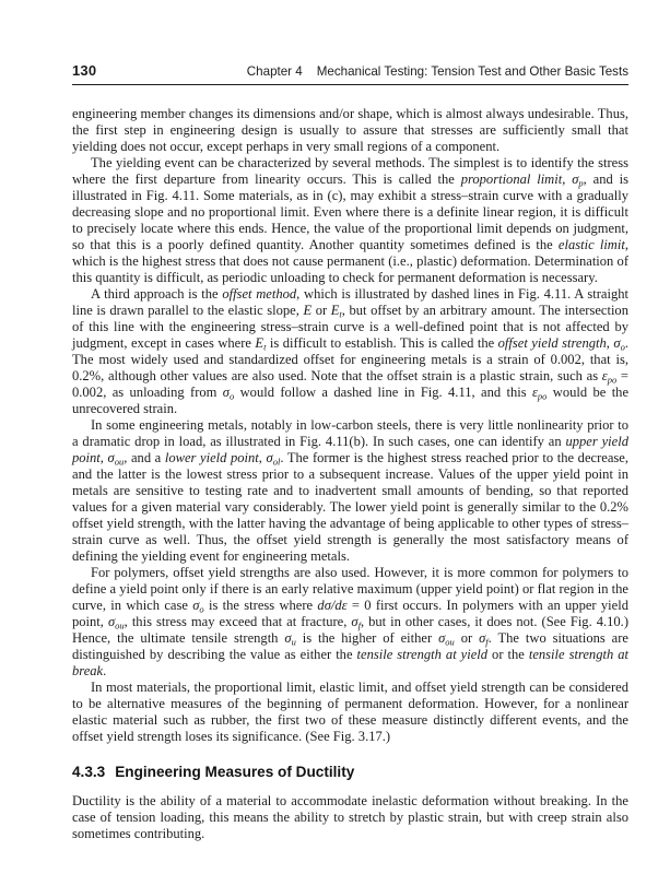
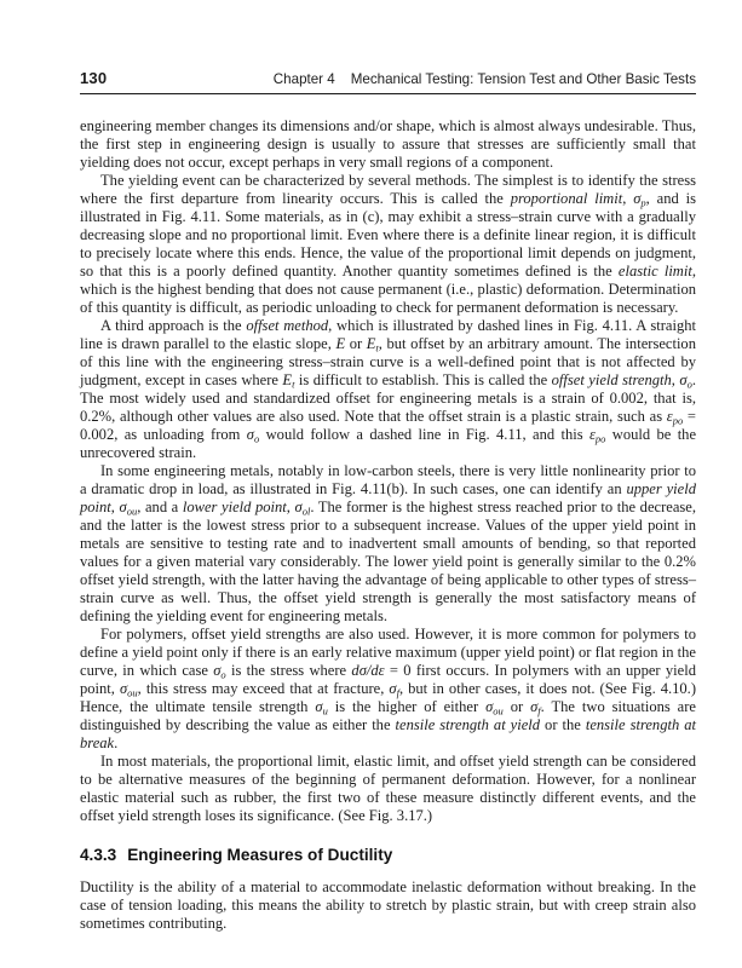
  130
  Chapter 4 Mechanical Testing: Tension Test and Other Basic Tests
  engineering member changes its dimensions and/or shape, which is almost always undesirable. Thus, the first step in engineering design is usually to assure that stresses are sufficiently small that yielding does not occur, except perhaps in very small regions of a component.
- The yielding event can be characterized by several methods. The simplest is to identify the stress where the first departure from linearity occurs. This is called the proportional limit, σp, and is illustrated in Fig. 4.11. Some materials, as in (c), may exhibit a stress–strain curve with a gradually decreasing slope and no proportional limit. Even where there is a definite linear region, it is difficult to precisely locate where this ends. Hence, the value of the proportional limit depends on judgment, so that this is a poorly defined quantity. Another quantity sometimes defined is the elastic limit, which is the highest stress that does not cause permanent (i.e., plastic) deformation. Determination of this quantity is difficult, as periodic unloading to check for permanent deformation is necessary.
+ The yielding event can be characterized by several methods. The simplest is to identify the stress where the first departure from linearity occurs. This is called the proportional limit, σp, and is illustrated in Fig. 4.11. Some materials, as in (c), may exhibit a stress–strain curve with a gradually decreasing slope and no proportional limit. Even where there is a definite linear region, it is difficult to precisely locate where this ends. Hence, the value of the proportional limit depends on judgment, so that this is a poorly defined quantity. Another quantity sometimes defined is the elastic limit, which is the highest bending that does not cause permanent (i.e., plastic) deformation. Determination of this quantity is difficult, as periodic unloading to check for permanent deformation is necessary.
  A third approach is the offset method, which is illustrated by dashed lines in Fig. 4.11. A straight line is drawn parallel to the elastic slope, E or Et, but offset by an arbitrary amount. The intersection of this line with the engineering stress–strain curve is a well-defined point that is not affected by judgment, except in cases where Et is difficult to establish. This is called the offset yield strength, σo. The most widely used and standardized offset for engineering metals is a strain of 0.002, that is, 0.2%, although other values are also used. Note that the offset strain is a plastic strain, such as εpo = 0.002, as unloading from σo would follow a dashed line in Fig. 4.11, and this εpo would be the unrecovered strain.
  In some engineering metals, notably in low-carbon steels, there is very little nonlinearity prior to a dramatic drop in load, as illustrated in Fig. 4.11(b). In such cases, one can identify an upper yield point, σou, and a lower yield point, σol. The former is the highest stress reached prior to the decrease, and the latter is the lowest stress prior to a subsequent increase. Values of the upper yield point in metals are sensitive to testing rate and to inadvertent small amounts of bending, so that reported values for a given material vary considerably. The lower yield point is generally similar to the 0.2% offset yield strength, with the latter having the advantage of being applicable to other types of stress–strain curve as well. Thus, the offset yield strength is generally the most satisfactory means of defining the yielding event for engineering metals.
  For polymers, offset yield strengths are also used. However, it is more common for polymers to define a yield point only if there is an early relative maximum (upper yield point) or flat region in the curve, in which case σo is the stress where dσ/dε = 0 first occurs. In polymers with an upper yield point, σou, this stress may exceed that at fracture, σf, but in other cases, it does not. (See Fig. 4.10.) Hence, the ultimate tensile strength σu is the higher of either σou or σf. The two situations are distinguished by describing the value as either the tensile strength at yield or the tensile strength at break.
  In most materials, the proportional limit, elastic limit, and offset yield strength can be considered to be alternative measures of the beginning of permanent deformation. However, for a nonlinear elastic material such as rubber, the first two of these measure distinctly different events, and the offset yield strength loses its significance. (See Fig. 3.17.)
  4.3.3 Engineering Measures of Ductility
  Ductility is the ability of a material to accommodate inelastic deformation without breaking. In the case of tension loading, this means the ability to stretch by plastic strain, but with creep strain also sometimes contributing.
